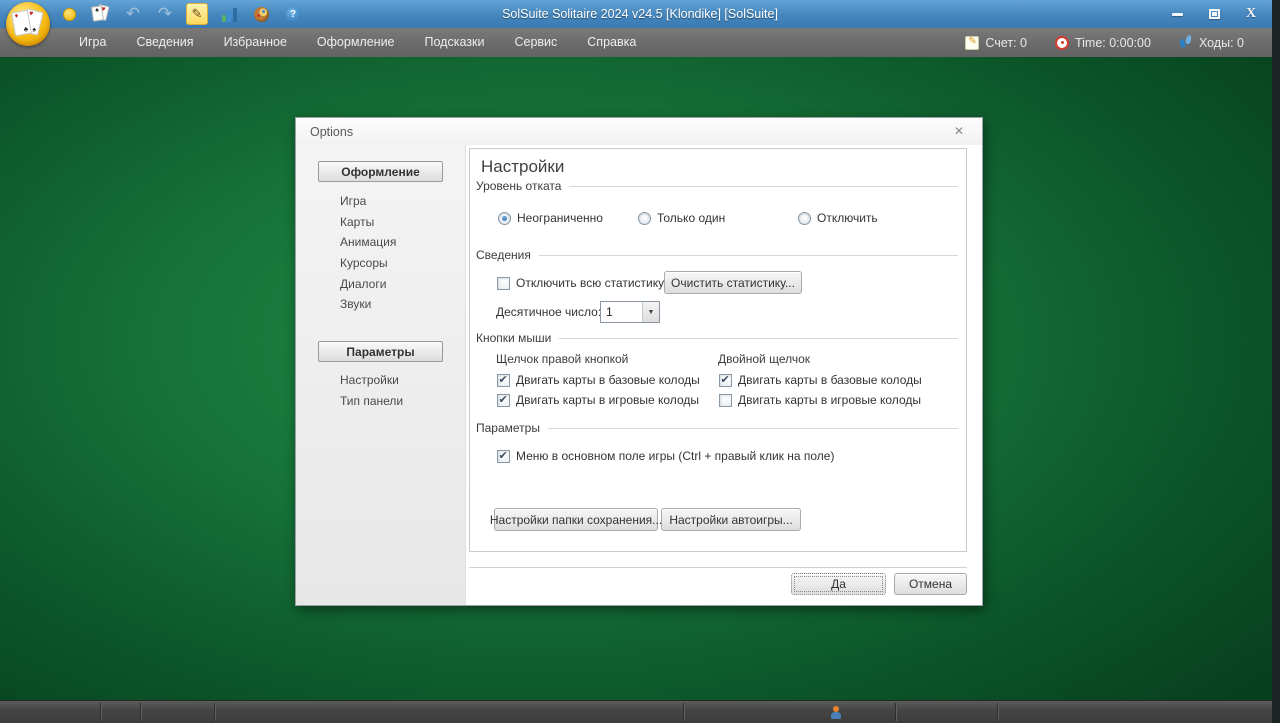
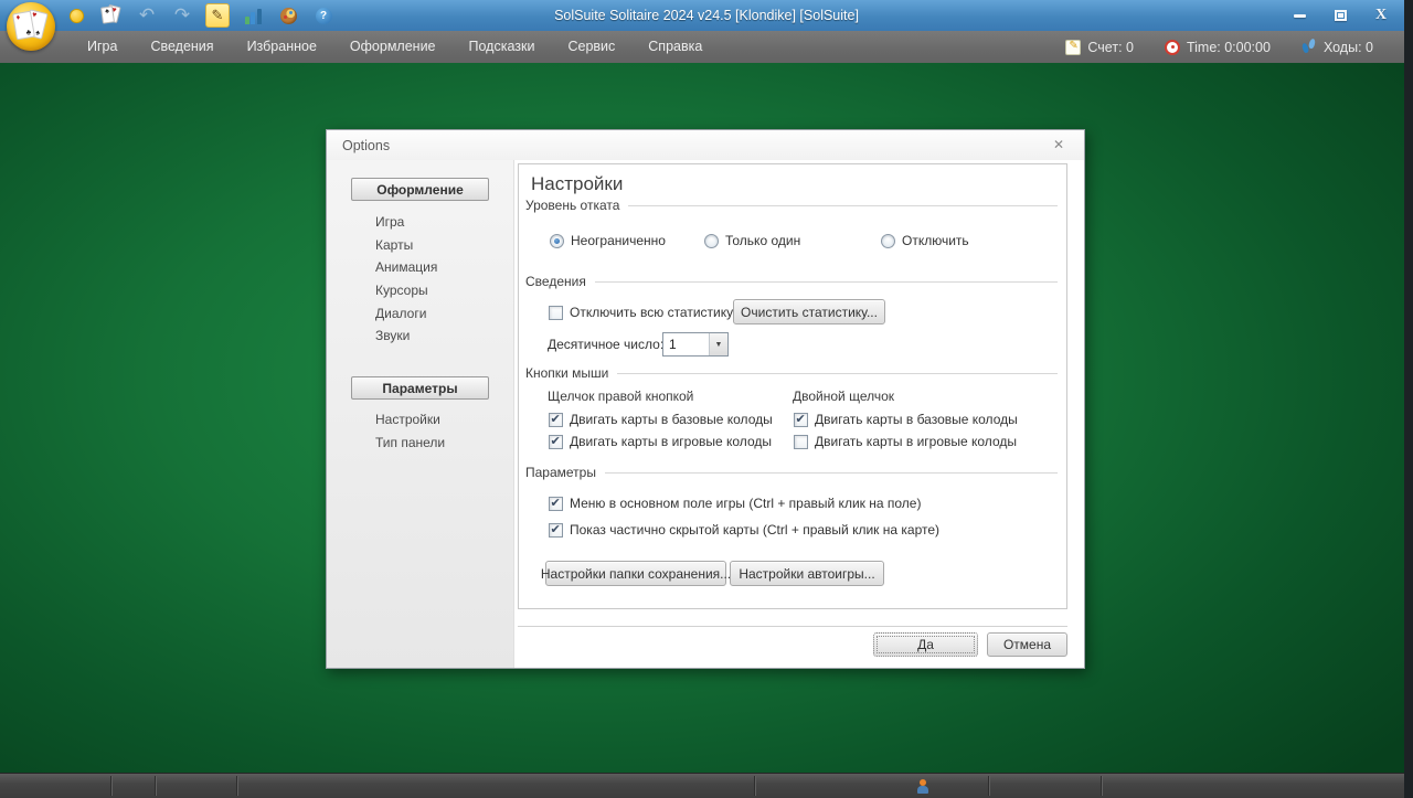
  ↶
  ↷
  ✎
  ?
  SolSuite Solitaire 2024 v24.5 [Klondike] [SolSuite]
  X
  Игра
  Сведения
  Избранное
  Оформление
  Подсказки
  Сервис
  Справка
  ✎
  Счет: 0
  Time: 0:00:00
  Ходы: 0
  Options
  ✕
  Оформление
  Игра
  Карты
  Анимация
  Курсоры
  Диалоги
  Звуки
  Параметры
  Настройки
  Тип панели
  Настройки
  Уровень отката
  Неограниченно
  Только один
  Отключить
  Сведения
  Отключить всю статистику
  Очистить статистику...
  Десятичное число
  1
  Кнопки мыши
  Щелчок правой кнопкой
  Двойной щелчок
  Двигать карты в базовые колоды
  Двигать карты в игровые колоды
  Двигать карты в базовые колоды
  Двигать карты в игровые колоды
  Параметры
  Меню в основном поле игры (Ctrl + правый клик на поле)
+ Показ частично скрытой карты (Ctrl + правый клик на карте)
  Настройки папки сохранения..
  Настройки автоигры...
  Да
  Отмена
